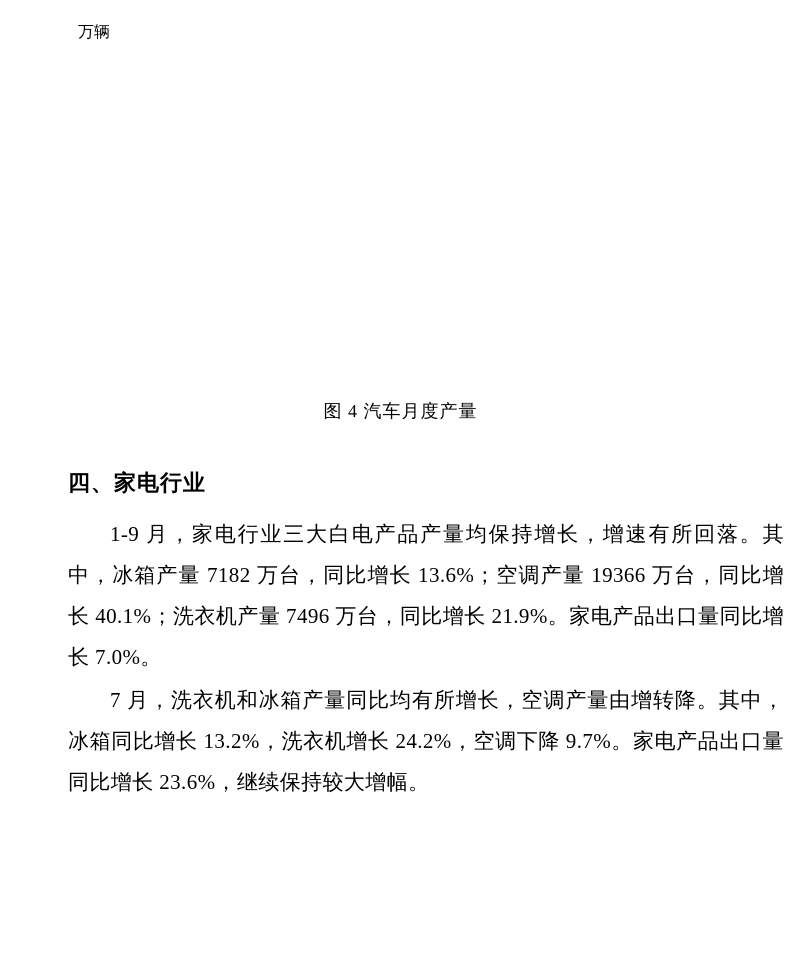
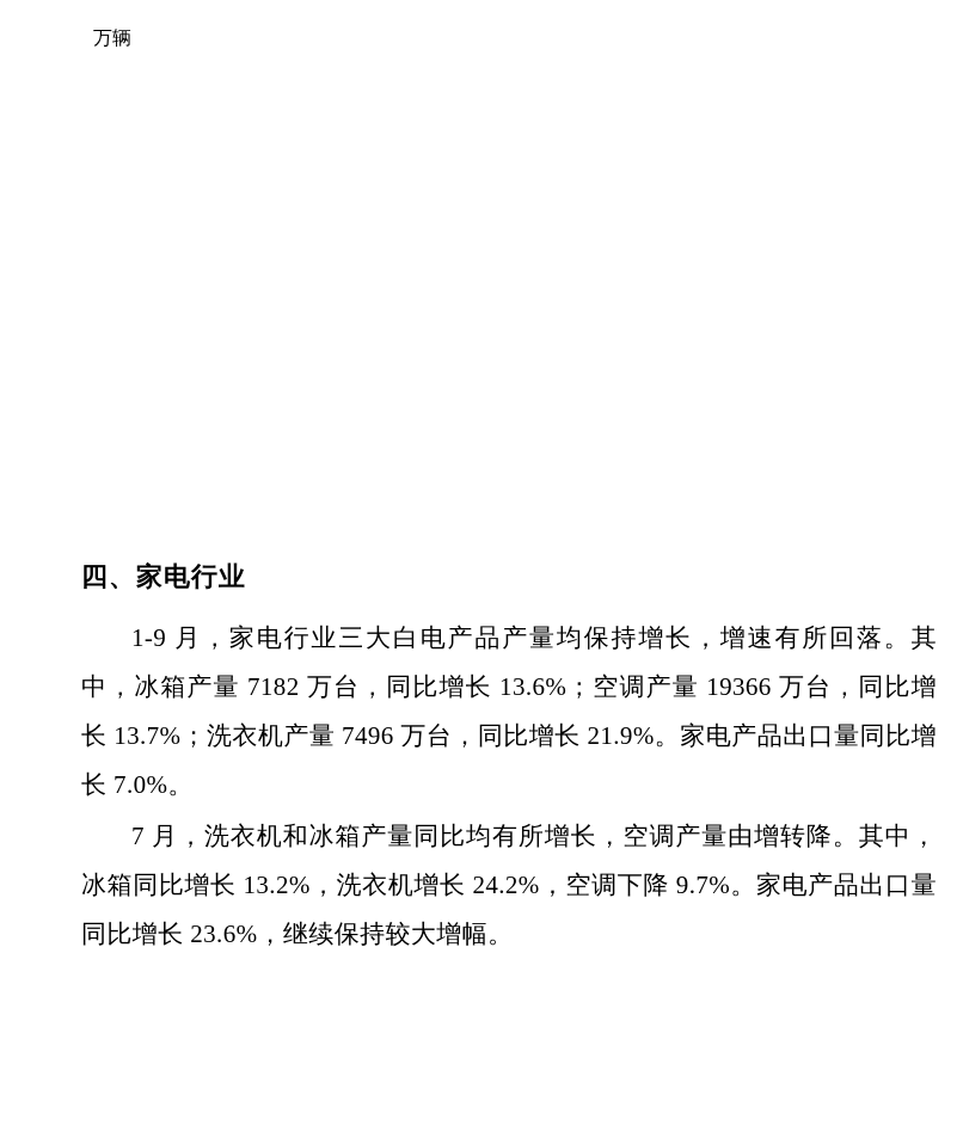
  万辆
- 图 4 汽车月度产量
  四、家电行业
- 1-9 月，家电行业三大白电产品产量均保持增长，增速有所回落。其中，冰箱产量 7182 万台，同比增长 13.6%；空调产量 19366 万台，同比增长 40.1%；洗衣机产量 7496 万台，同比增长 21.9%。家电产品出口量同比增长 7.0%。
+ 1-9 月，家电行业三大白电产品产量均保持增长，增速有所回落。其中，冰箱产量 7182 万台，同比增长 13.6%；空调产量 19366 万台，同比增长 13.7%；洗衣机产量 7496 万台，同比增长 21.9%。家电产品出口量同比增长 7.0%。
  7 月，洗衣机和冰箱产量同比均有所增长，空调产量由增转降。其中，冰箱同比增长 13.2%，洗衣机增长 24.2%，空调下降 9.7%。家电产品出口量同比增长 23.6%，继续保持较大增幅。
